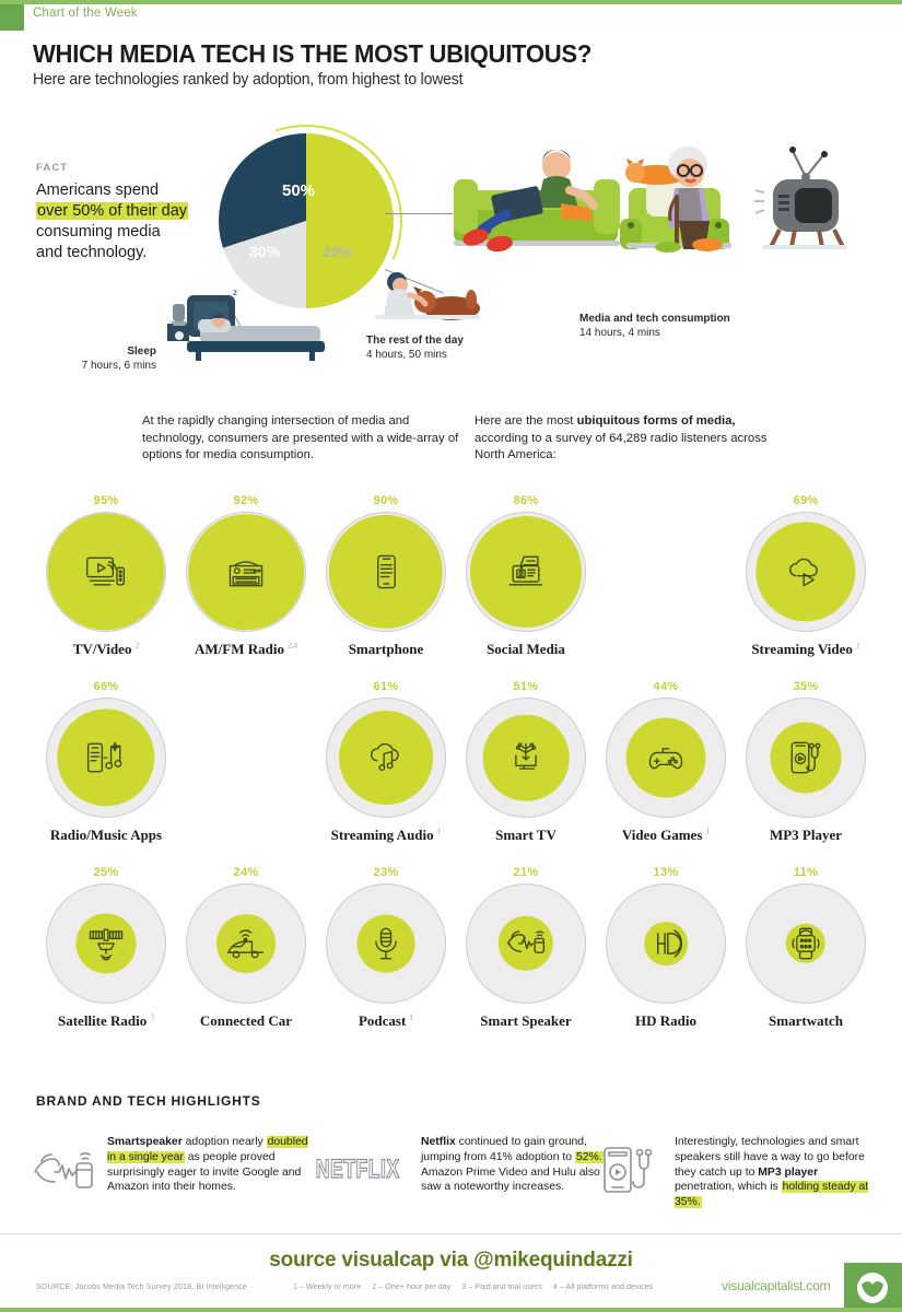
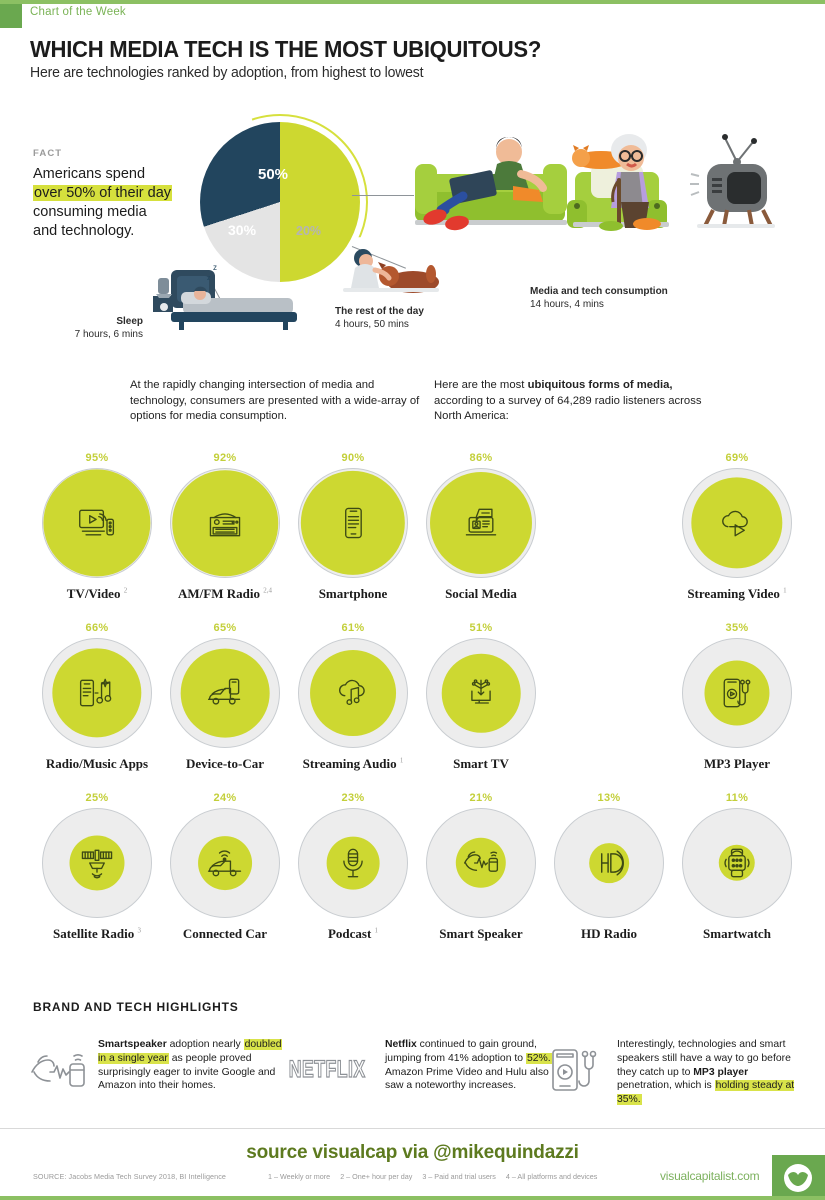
  Chart of the Week
  WHICH MEDIA TECH IS THE MOST UBIQUITOUS?
  Here are technologies ranked by adoption, from highest to lowest
  FACT
  Americans spend
  over 50% of their day
  consuming media
  and technology.
  50%
  30%
  20%
  z
  Sleep
  7 hours, 6 mins
  The rest of the day
  4 hours, 50 mins
  Media and tech consumption
  14 hours, 4 mins
  At the rapidly changing intersection of media and technology, consumers are presented with a wide-array of options for media consumption.
  Here are the most ubiquitous forms of media, according to a survey of 64,289 radio listeners across North America:
  95%
  TV/Video 2
  92%
  AM/FM Radio 2,4
  90%
  Smartphone
  86%
  Social Media
  69%
  Streaming Video 1
  66%
  Radio/Music Apps
+ 65%
+ Device-to-Car
  61%
  Streaming Audio 1
  51%
  Smart TV
- 44%
- Video Games 1
  35%
  MP3 Player
  25%
  Satellite Radio 3
  24%
  Connected Car
  23%
  Podcast 1
  21%
  Smart Speaker
  13%
  HD Radio
  11%
  Smartwatch
  BRAND AND TECH HIGHLIGHTS
  Smartspeaker adoption nearly doubled in a single year as people proved surprisingly eager to invite Google and Amazon into their homes.
  NETFLIX
  Netflix continued to gain ground, jumping from 41% adoption to 52%. Amazon Prime Video and Hulu also saw a noteworthy increases.
  Interestingly, technologies and smart speakers still have a way to go before they catch up to MP3 player penetration, which is holding steady at 35%.
  source visualcap via @mikequindazzi
  SOURCE: Jacobs Media Tech Survey 2018, BI Intelligence
  1 – Weekly or more 2 – One+ hour per day 3 – Paid and trial users 4 – All platforms and devices
  visualcapitalist.com
